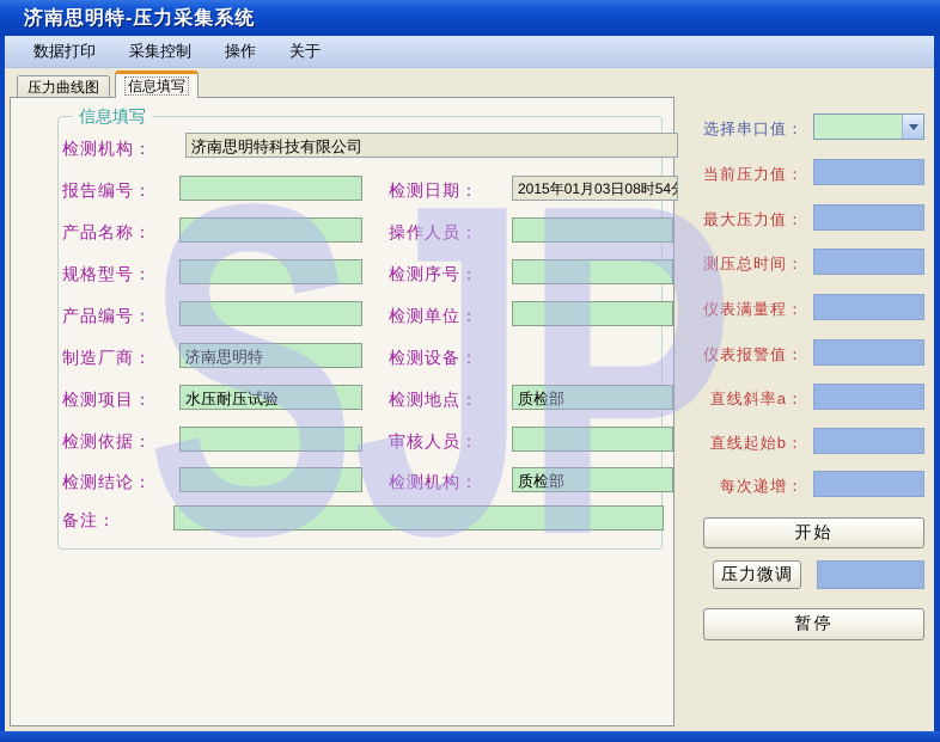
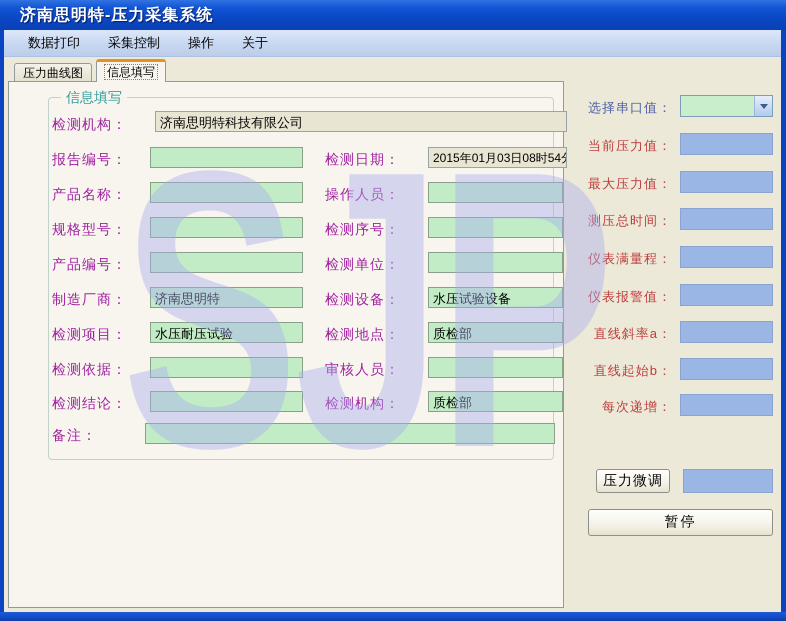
  济南思明特-压力采集系统
  数据打印
  采集控制
  操作
  关于
  压力曲线图
  信息填写
  信息填写
  检测机构：
  济南思明特科技有限公司
  报告编号：
  产品名称：
  规格型号：
  产品编号：
  制造厂商：
  济南思明特
  检测项目：
  水压耐压试验
  检测依据：
  检测结论：
  检测日期：
  2015年01月03日08时54
  操作人员：
  检测序号：
  检测单位：
  检测设备：
+ 水压试验设备
  检测地点：
  质检部
  审核人员：
  检测机构：
  质检部
  备注：
  SJP
  选择串口值：
  当前压力值：
  最大压力值：
  测压总时间：
  仪表满量程：
  仪表报警值：
  直线斜率a：
  直线起始b：
  每次递增：
- 开始
  压力微调
  暂停
